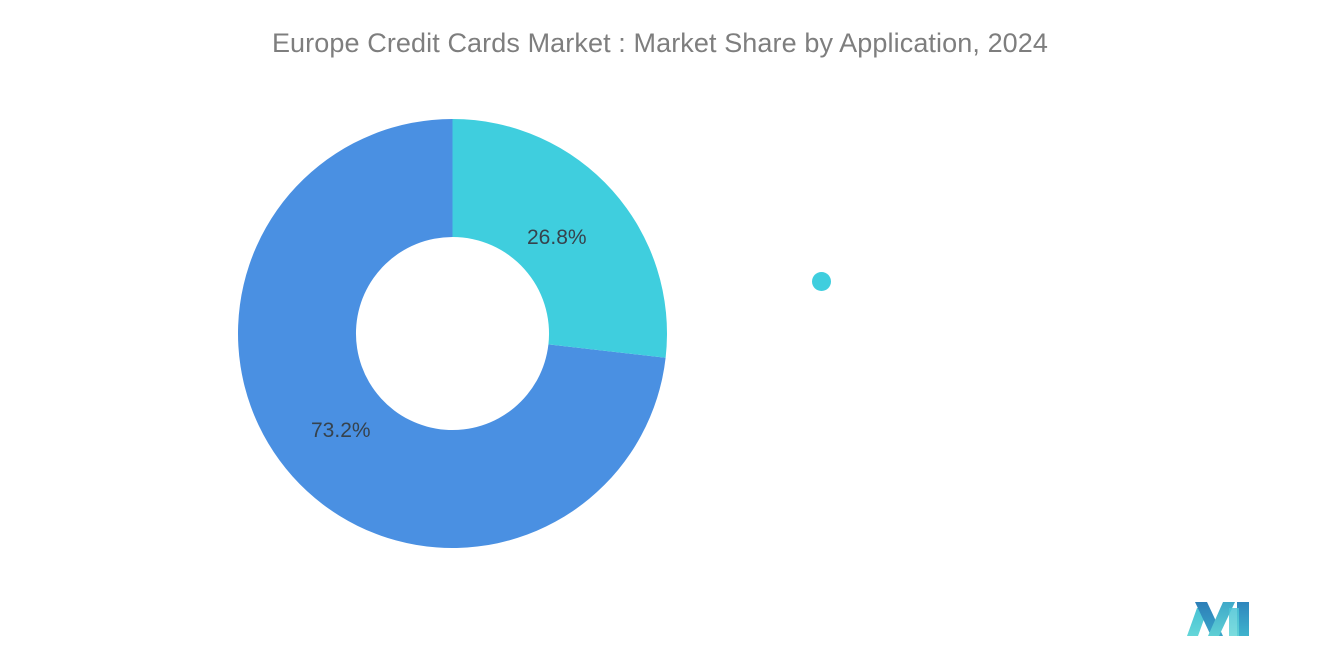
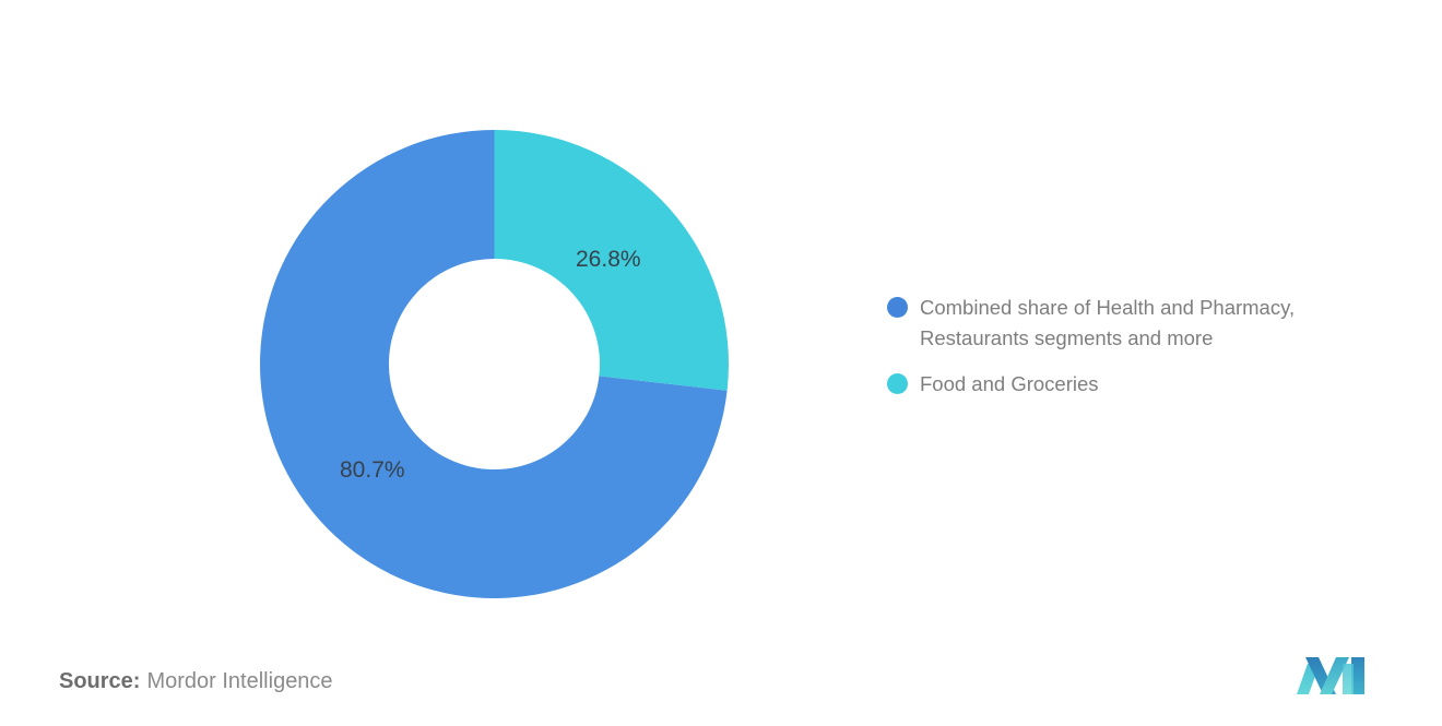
- Europe Credit Cards Market : Market Share by Application, 2024
  26.8%
- 73.2%
+ 80.7%
+ Combined share of Health and Pharmacy, Restaurants segments and more
+ Food and Groceries
+ Source: Mordor Intelligence
